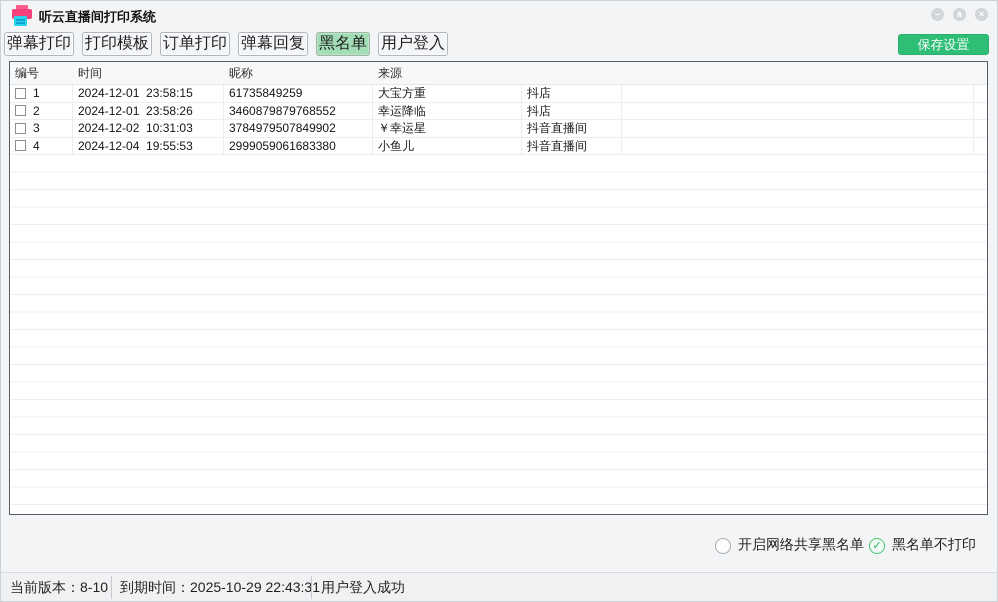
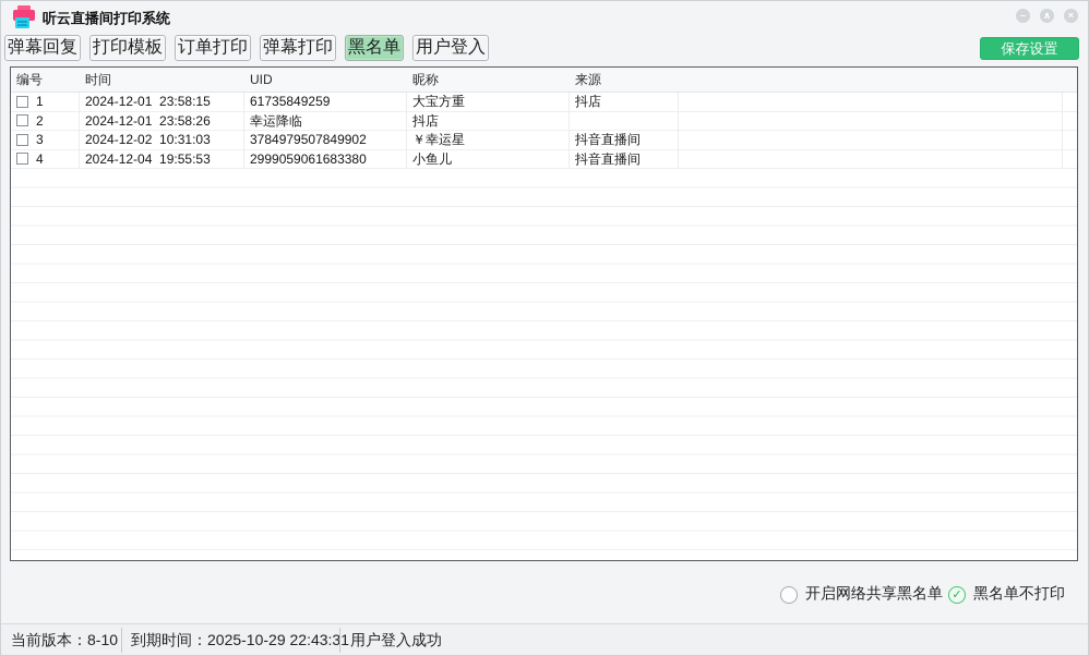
  听云直播间打印系统
  –
  ∧
  ×
- 弹幕打印
+ 弹幕回复
  打印模板
  订单打印
- 弹幕回复
+ 弹幕打印
  黑名单
  用户登入
  保存设置
  编号
  时间
+ UID
  昵称
  来源
  1
  2024-12-01 23:58:15
  61735849259
  大宝方重
  抖店
  2
  2024-12-01 23:58:26
- 3460879879768552
  幸运降临
  抖店
  3
  2024-12-02 10:31:03
  3784979507849902
  ￥幸运星
  抖音直播间
  4
  2024-12-04 19:55:53
  2999059061683380
  小鱼儿
  抖音直播间
  开启网络共享黑名单
  ✓
  黑名单不打印
  当前版本：8-10
  到期时间：2025-10-29 22:43:31
  用户登入成功
